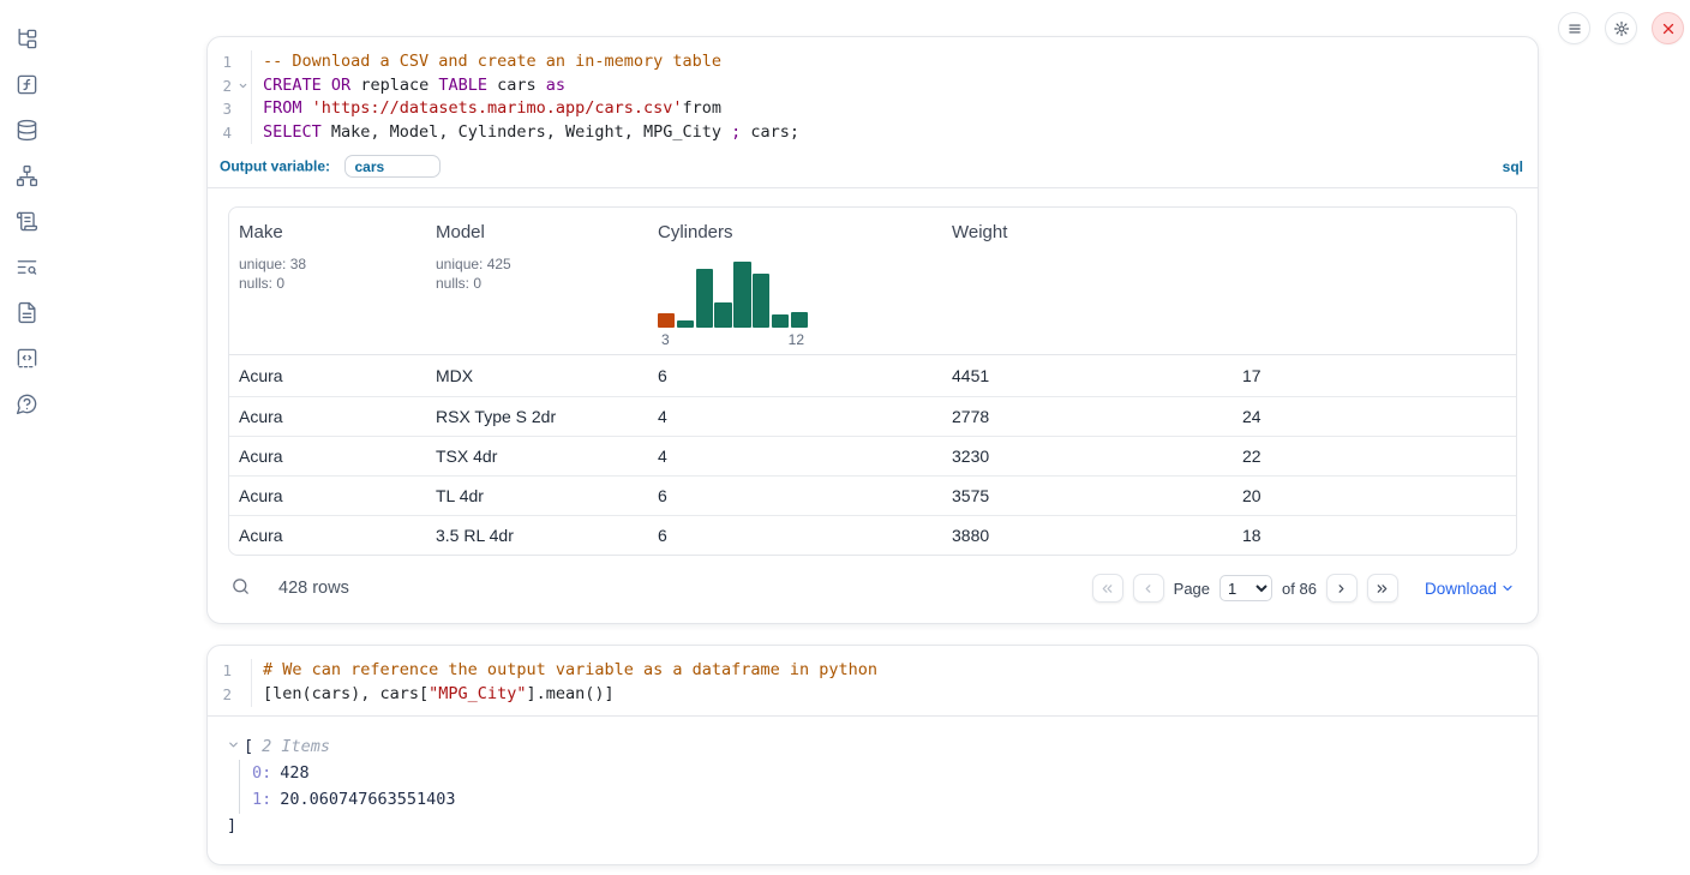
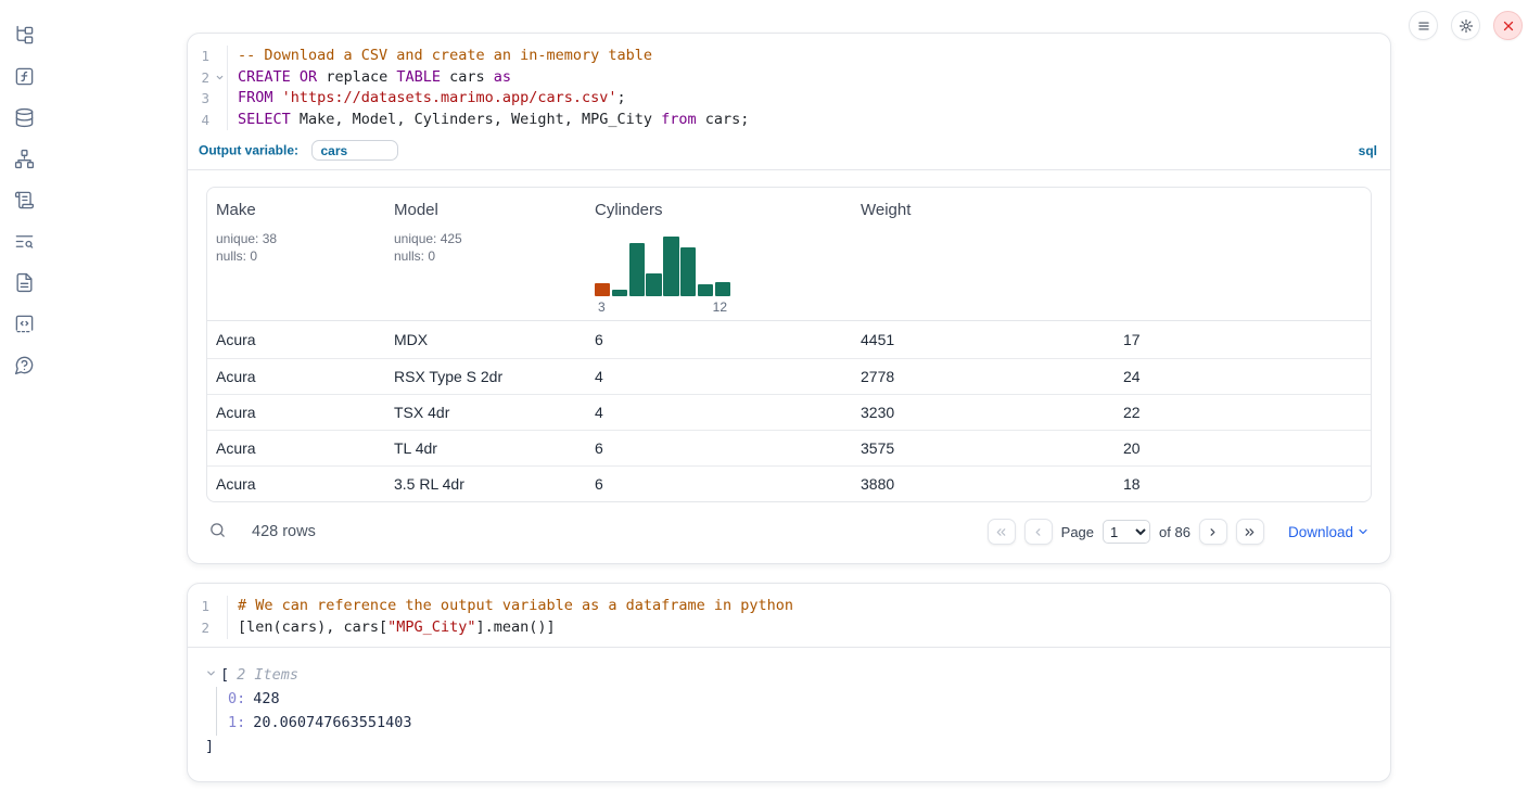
  1
  -- Download a CSV and create an in-memory table
  2
  CREATE OR replace TABLE cars as
  3
- FROM 'https://datasets.marimo.app/cars.csv'from
+ FROM 'https://datasets.marimo.app/cars.csv';
  4
- SELECT Make, Model, Cylinders, Weight, MPG_City ; cars;
+ SELECT Make, Model, Cylinders, Weight, MPG_City from cars;
  Output variable: cars
  sql
  Make
  unique: 38
  nulls: 0
  Model
  unique: 425
  nulls: 0
  Cylinders
  3
  12
  Weight
  Acura
  MDX
  6
  4451
  17
  Acura
  RSX Type S 2dr
  4
  2778
  24
  Acura
  TSX 4dr
  4
  3230
  22
  Acura
  TL 4dr
  6
  3575
  20
  Acura
  3.5 RL 4dr
  6
  3880
  18
  428 rows
  Page
  1
  of 86
  Download
  1
  # We can reference the output variable as a dataframe in python
  2
  [len(cars), cars["MPG_City"].mean()]
  [
  2 Items
  0: 428
  1: 20.060747663551403
  ]
